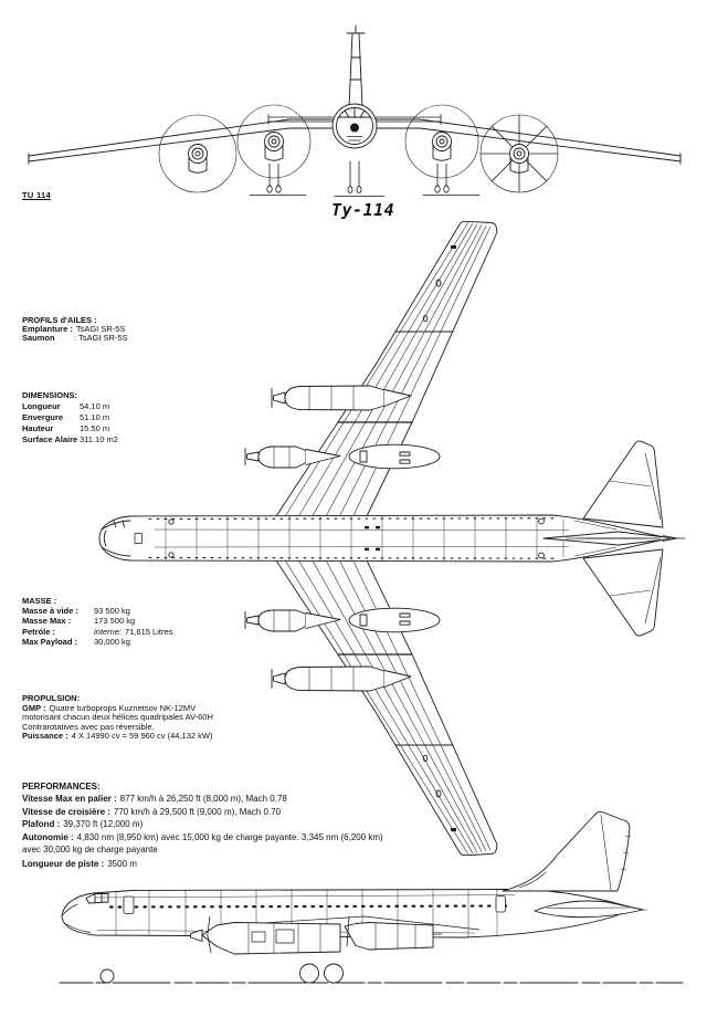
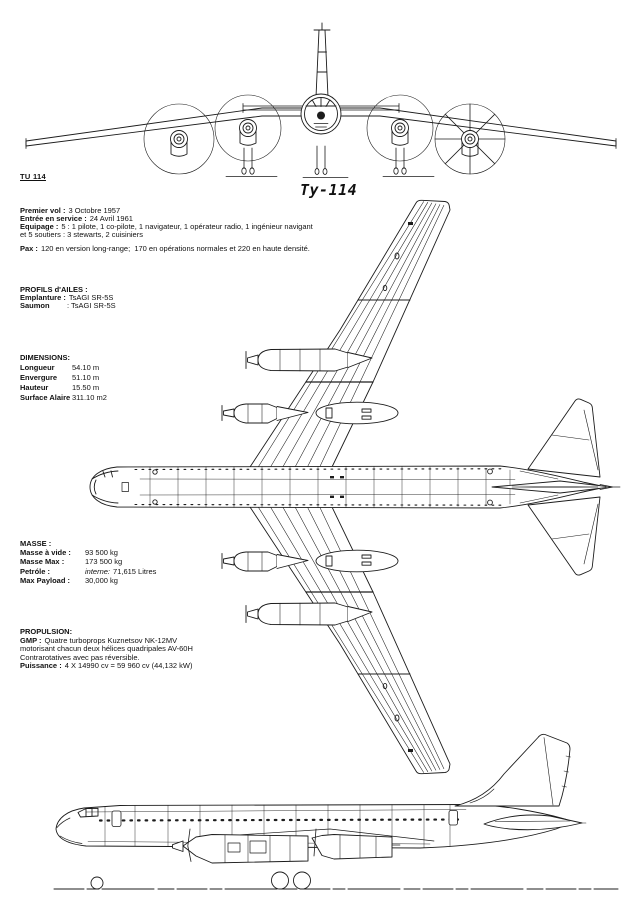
  TU 114
  Ty-114
+ Premier vol : 3 Octobre 1957
+ Entrée en service : 24 Avril 1961
+ Equipage : 5 : 1 pilote, 1 co-pilote, 1 navigateur, 1 opérateur radio, 1 ingénieur navigant
+ et 5 soutiers : 3 stewarts, 2 cuisiniers
+ Pax : 120 en version long-range; 170 en opérations normales et 220 en haute densité.
  PROFILS d'AILES :
  Emplanture : TsAGI SR-5S
  Saumon : TsAGI SR-5S
  DIMENSIONS:
  Longueur 54.10 m
  Envergure 51.10 m
  Hauteur 15.50 m
  Surface Alaire 311.10 m2
  MASSE :
  Masse à vide : 93 500 kg
  Masse Max : 173 500 kg
  Petróle : interne: 71,615 Litres
  Max Payload : 30,000 kg
  PROPULSION:
  GMP : Quatre turboprops Kuznetsov NK-12MV
  motorisant chacun deux hélices quadripales AV-60H
  Contrarotatives avec pas réversible.
  Puissance : 4 X 14990 cv = 59 960 cv (44,132 kW)
- PERFORMANCES:
- Vitesse Max en palier : 877 km/h à 26,250 ft (8,000 m), Mach 0.78
- Vitesse de croisière : 770 km/h à 29,500 ft (9,000 m), Mach 0.70
- Plafond : 39,370 ft (12,000 m)
- Autonomie : 4,830 nm (8,950 km) avec 15,000 kg de charge payante. 3,345 nm (6,200 km)
- avec 30,000 kg de charge payante
- Longueur de piste : 3500 m
